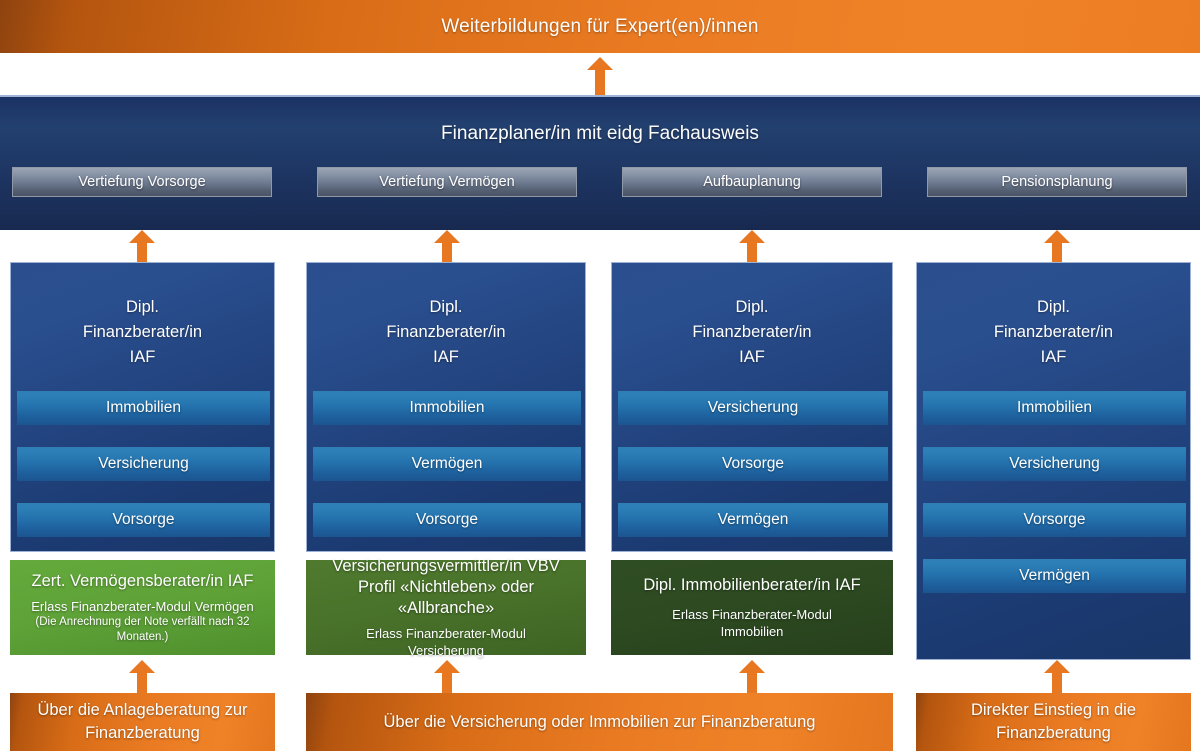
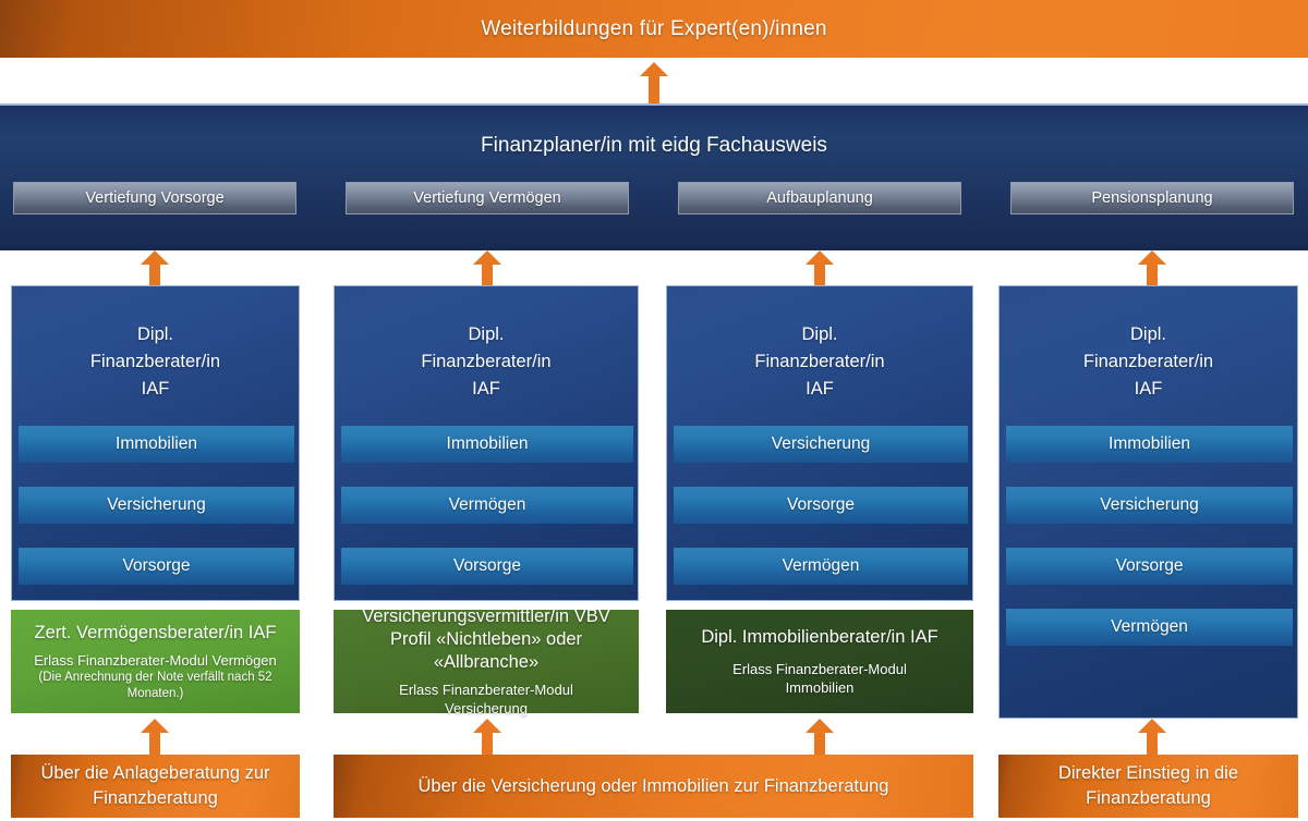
  Weiterbildungen für Expert(en)/innen
  Finanzplaner/in mit eidg Fachausweis
  Vertiefung Vorsorge
  Vertiefung Vermögen
  Aufbauplanung
  Pensionsplanung
  Dipl.
  Finanzberater/in
  IAF
  Immobilien
  Versicherung
  Vorsorge
  Dipl.
  Finanzberater/in
  IAF
  Immobilien
  Vermögen
  Vorsorge
  Dipl.
  Finanzberater/in
  IAF
  Versicherung
  Vorsorge
  Vermögen
  Dipl.
  Finanzberater/in
  IAF
  Immobilien
  Versicherung
  Vorsorge
  Vermögen
  Zert. Vermögensberater/in IAF
  Erlass Finanzberater-Modul Vermögen
- (Die Anrechnung der Note verfällt nach 32 Monaten.)
+ (Die Anrechnung der Note verfällt nach 52 Monaten.)
  Versicherungsvermittler/in VBV
  Profil «Nichtleben» oder «Allbranche»
  Erlass Finanzberater-Modul
  Versicherung
  Dipl. Immobilienberater/in IAF
  Erlass Finanzberater-Modul
  Immobilien
  Über die Anlageberatung zur Finanzberatung
  Über die Versicherung oder Immobilien zur Finanzberatung
  Direkter Einstieg in die Finanzberatung
